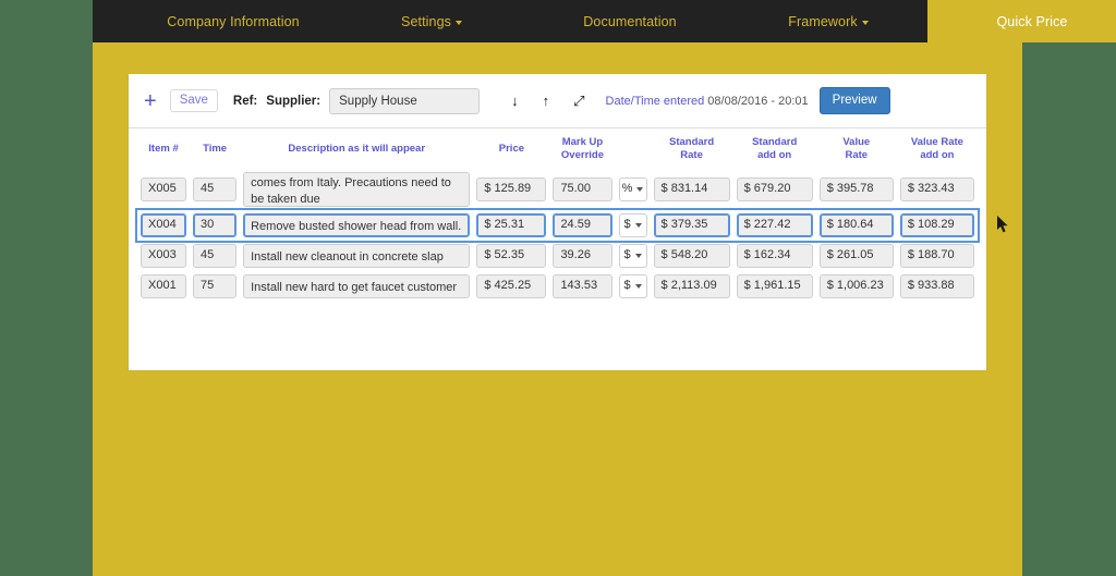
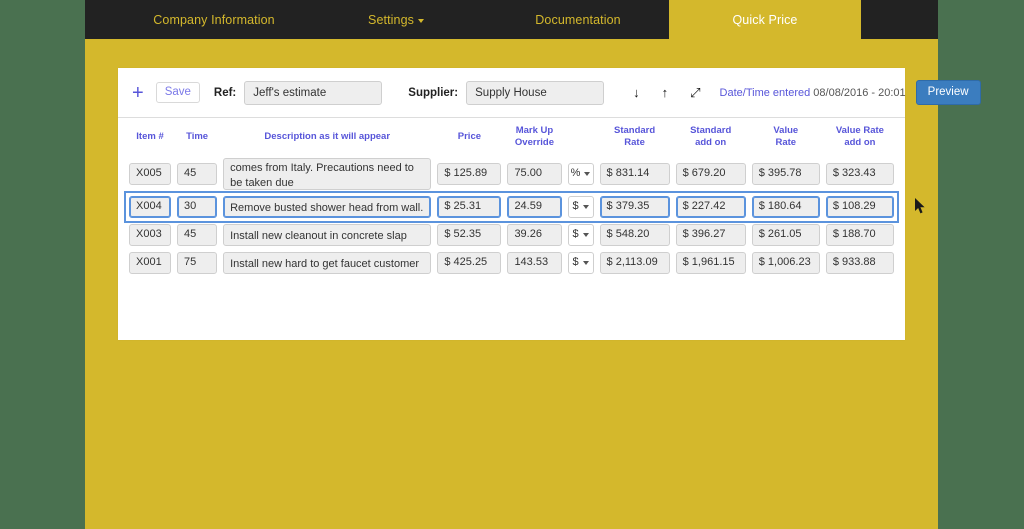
  Company Information
  Settings
  Documentation
- Framework
  Quick Price
  +
  Save
  Ref:
+ Jeff's estimate
  Supplier:
  Supply House
  ↓
  ↑
  ⤢
  Date/Time entered 08/08/2016 - 20:01
  Preview
  Item #	Time	Description as it will appear	Price	Mark Up Override		Standard Rate	Standard add on	Value Rate	Value Rate add on
  X005	45	comes from Italy. Precautions need to be taken due	$ 125.89	75.00	%	$ 831.14	$ 679.20	$ 395.78	$ 323.43
  X004	30	Remove busted shower head from wall.	$ 25.31	24.59	$	$ 379.35	$ 227.42	$ 180.64	$ 108.29
- X003	45	Install new cleanout in concrete slap	$ 52.35	39.26	$	$ 548.20	$ 162.34	$ 261.05	$ 188.70
+ X003	45	Install new cleanout in concrete slap	$ 52.35	39.26	$	$ 548.20	$ 396.27	$ 261.05	$ 188.70
  X001	75	Install new hard to get faucet customer	$ 425.25	143.53	$	$ 2,113.09	$ 1,961.15	$ 1,006.23	$ 933.88
